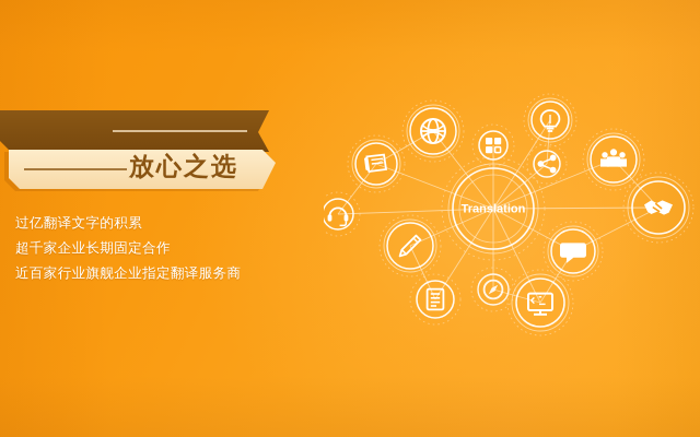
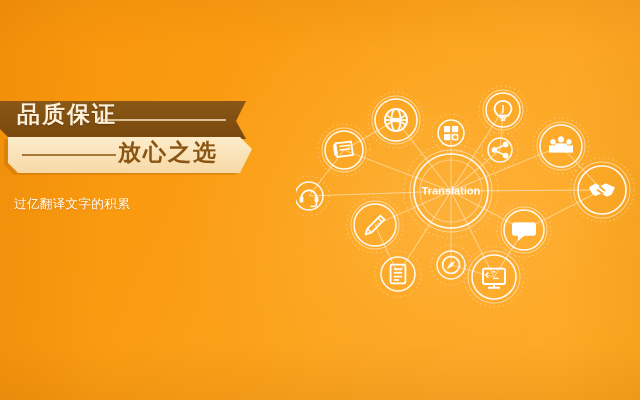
  Translation
+ 品质保证
  放心之选
  过亿翻译文字的积累
- 超千家企业长期固定合作
- 近百家行业旗舰企业指定翻译服务商
